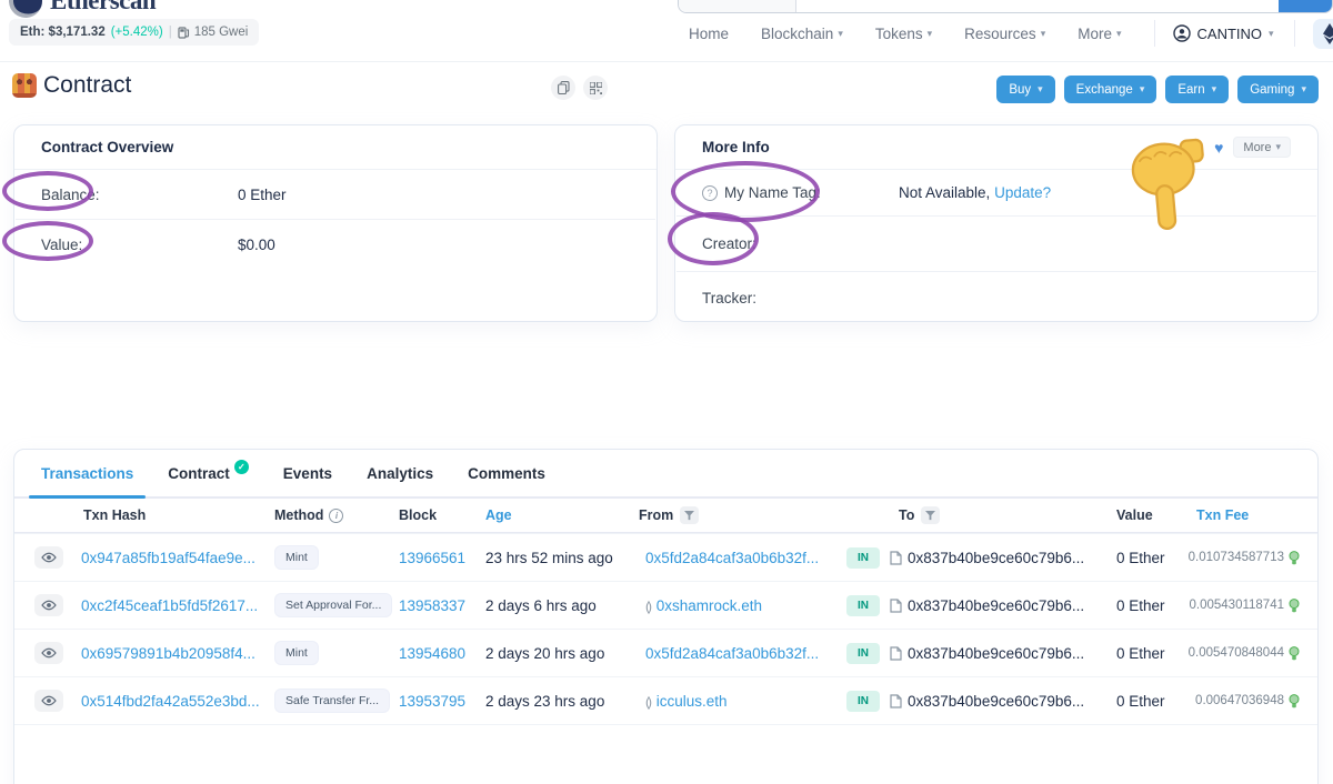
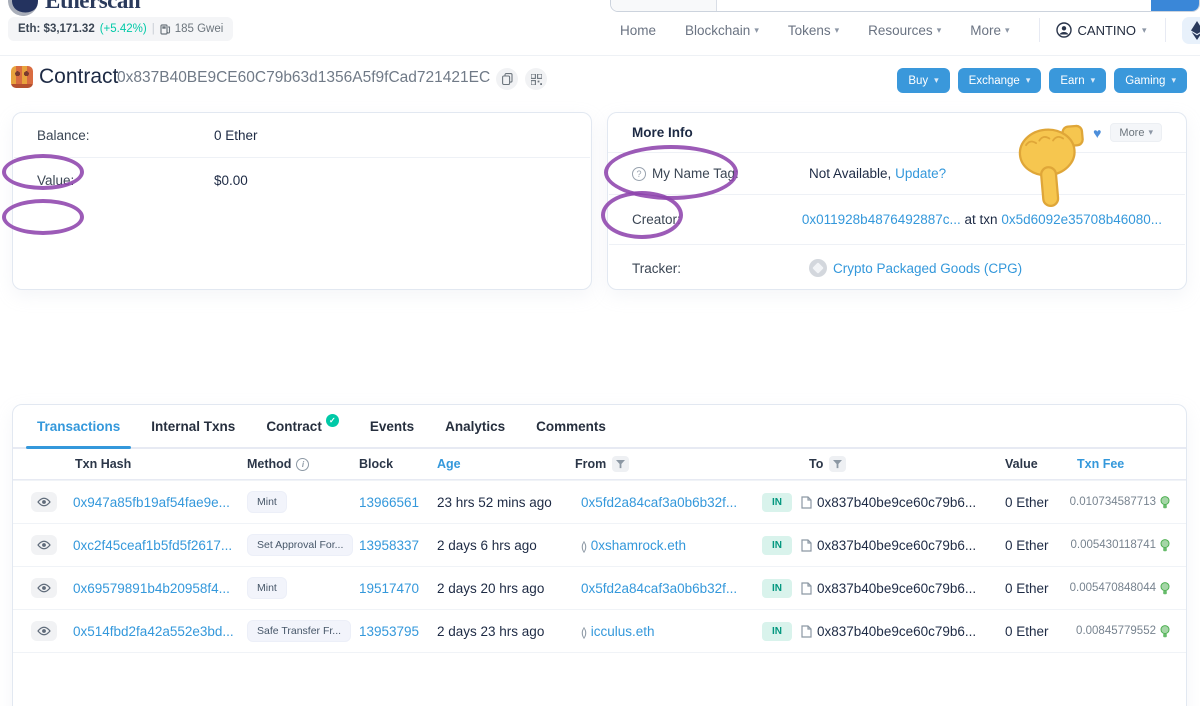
  Etherscan
  Eth: $3,171.32
  (+5.42%)
  |
  185 Gwei
  Home
  Blockchain
  ▾
  Tokens
  ▾
  Resources
  ▾
  More
  ▾
  CANTINO
  ▾
  Contract
+ 0x837B40BE9CE60C79b63d1356A5f9fCad721421EC
  Buy
  ▾
  Exchange
  ▾
  Earn
  ▾
  Gaming
  ▾
- Contract Overview
  Balance:
  0 Ether
  Value:
  $0.00
  More Info
  ♥
  More
  ▾
  ?
  My Name Tag:
  Not Available, Update?
  Creator:
+ 0x011928b4876492887c... at txn 0x5d6092e35708b46080...
  Tracker:
+ Crypto Packaged Goods (CPG)
  Transactions
+ Internal Txns
  Contract
  ✓
  Events
  Analytics
  Comments
  Txn Hash
  Method
  i
  Block
  Age
  From
  To
  Value
  Txn Fee
  0x947a85fb19af54fae9e...
  Mint
  13966561
  23 hrs 52 mins ago
  0x5fd2a84caf3a0b6b32f...
  IN
  0x837b40be9ce60c79b6...
  0 Ether
  0.010734587713
  0xc2f45ceaf1b5fd5f2617...
  Set Approval For...
  13958337
  2 days 6 hrs ago
  () 0xshamrock.eth
  IN
  0x837b40be9ce60c79b6...
  0 Ether
  0.005430118741
  0x69579891b4b20958f4...
  Mint
- 13954680
+ 19517470
  2 days 20 hrs ago
  0x5fd2a84caf3a0b6b32f...
  IN
  0x837b40be9ce60c79b6...
  0 Ether
  0.005470848044
  0x514fbd2fa42a552e3bd...
  Safe Transfer Fr...
  13953795
  2 days 23 hrs ago
  () icculus.eth
  IN
  0x837b40be9ce60c79b6...
  0 Ether
- 0.00647036948
+ 0.00845779552
